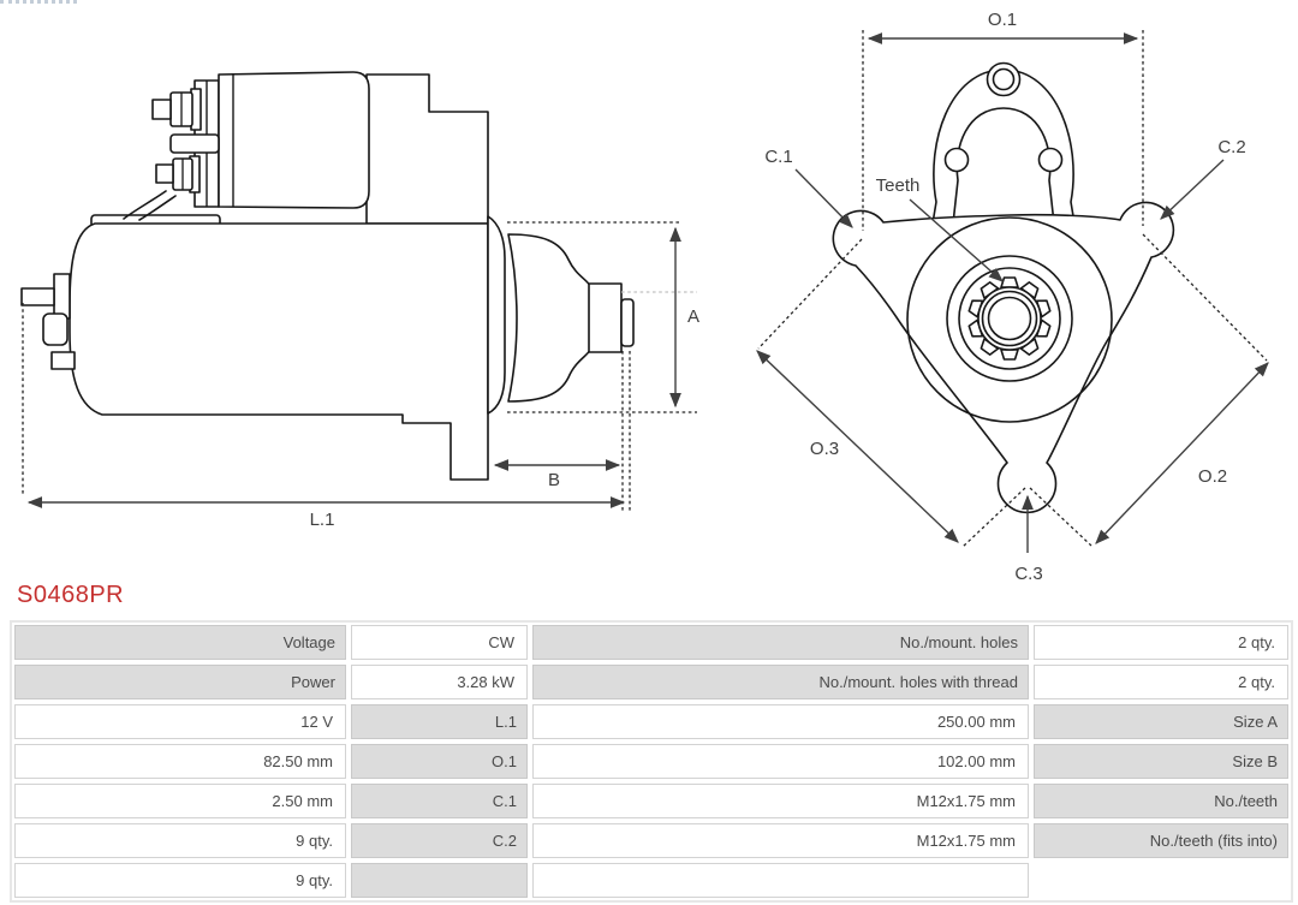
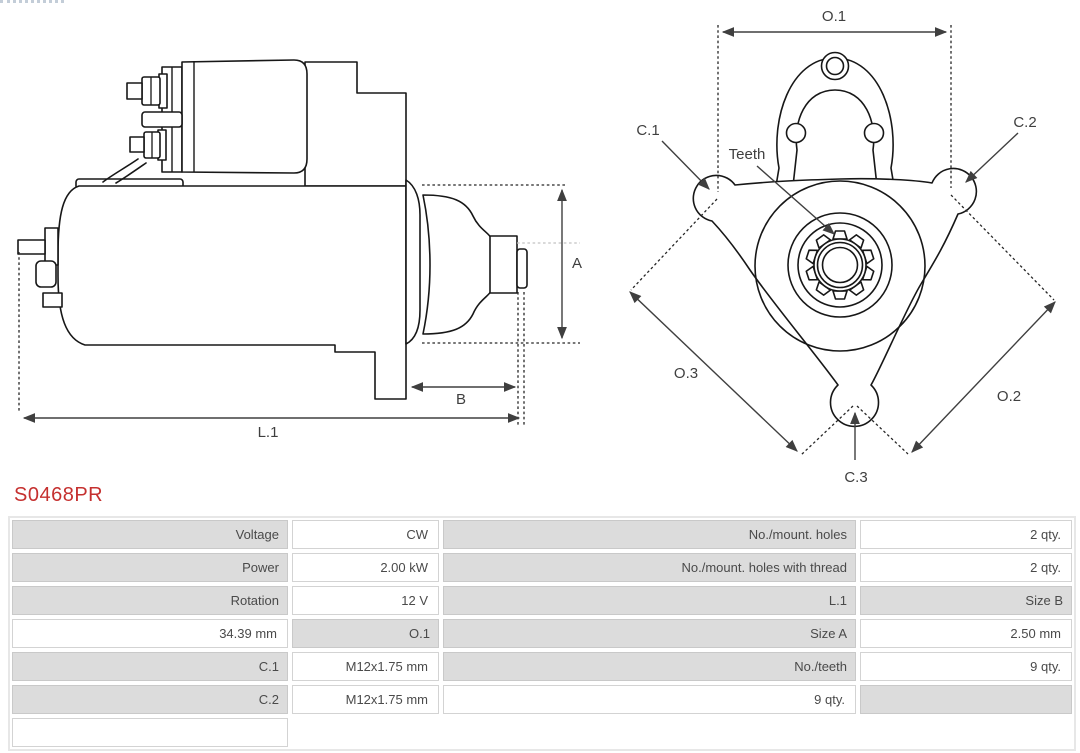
  A
  B
  L.1
  O.1
  O.3
  O.2
  C.1
  C.2
  C.3
  Teeth
  S0468PR
  Voltage
  CW
  No./mount. holes
  2 qty.
  Power
- 3.28 kW
+ 2.00 kW
  No./mount. holes with thread
  2 qty.
+ Rotation
  12 V
  L.1
- 250.00 mm
- Size A
+ Size B
- 82.50 mm
+ 34.39 mm
  O.1
- 102.00 mm
- Size B
+ Size A
  2.50 mm
  C.1
  M12x1.75 mm
  No./teeth
  9 qty.
  C.2
  M12x1.75 mm
- No./teeth (fits into)
  9 qty.
